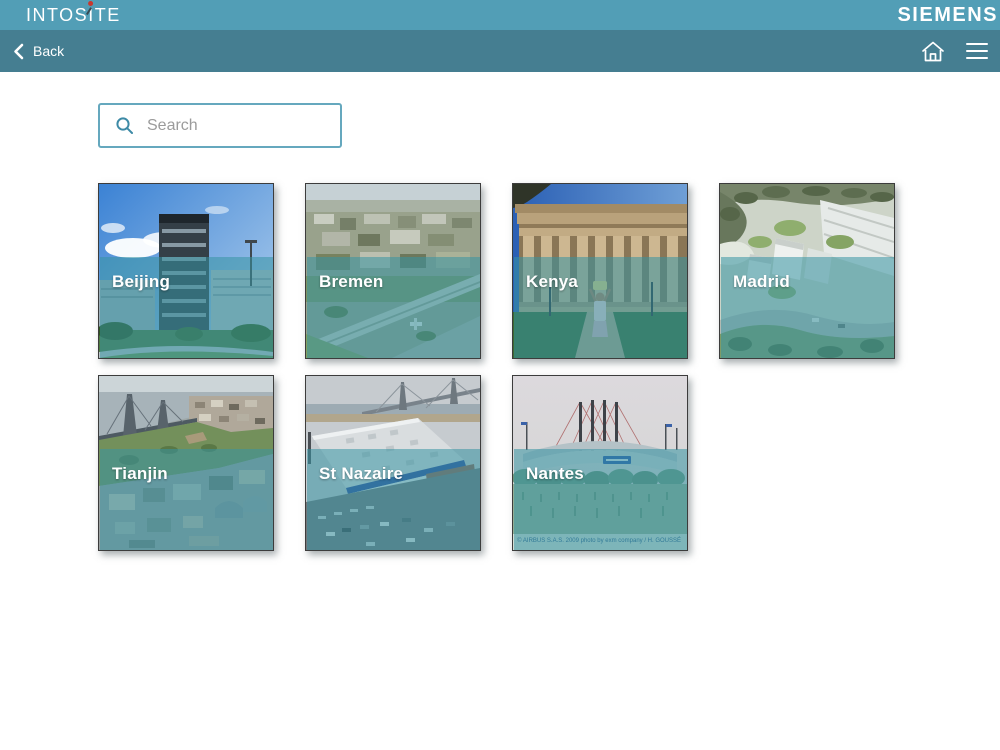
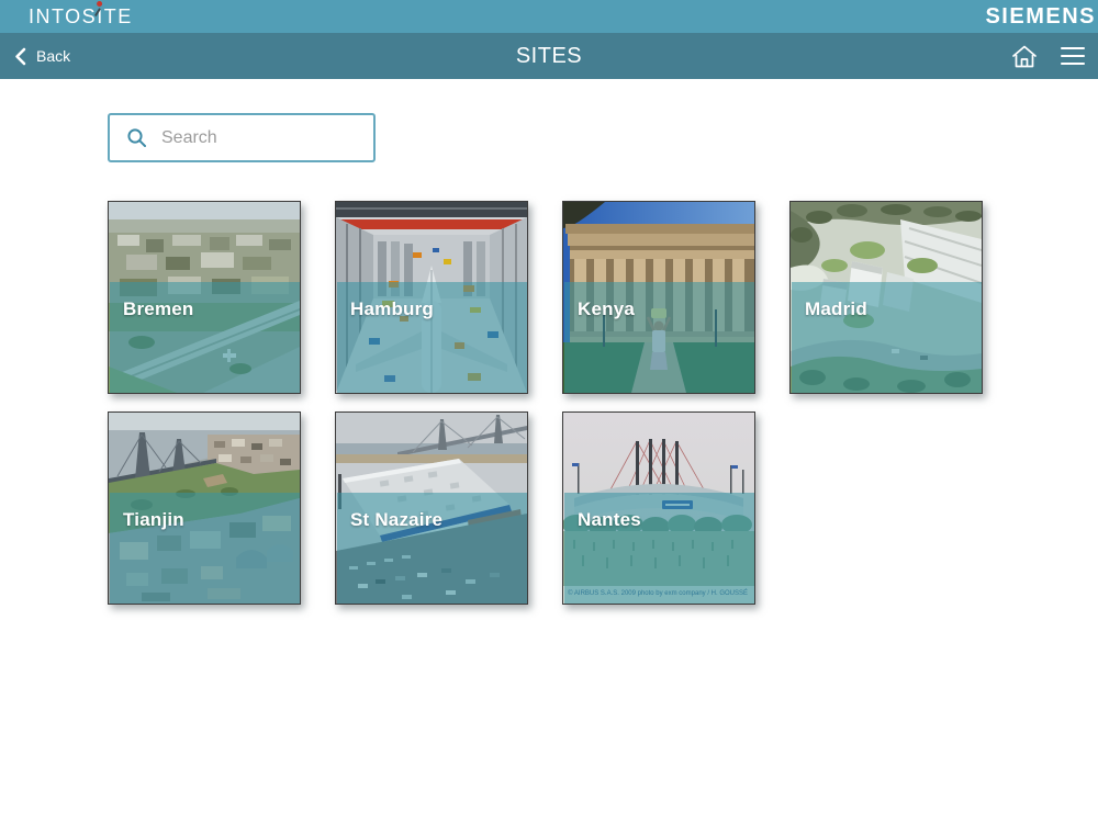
  INTOS
  I
  TE
  SIEMENS
  Back
+ SITES
  Search
- Beijing
  Bremen
+ Hamburg
  Kenya
  Madrid
  Tianjin
  St Nazaire
  Nantes
